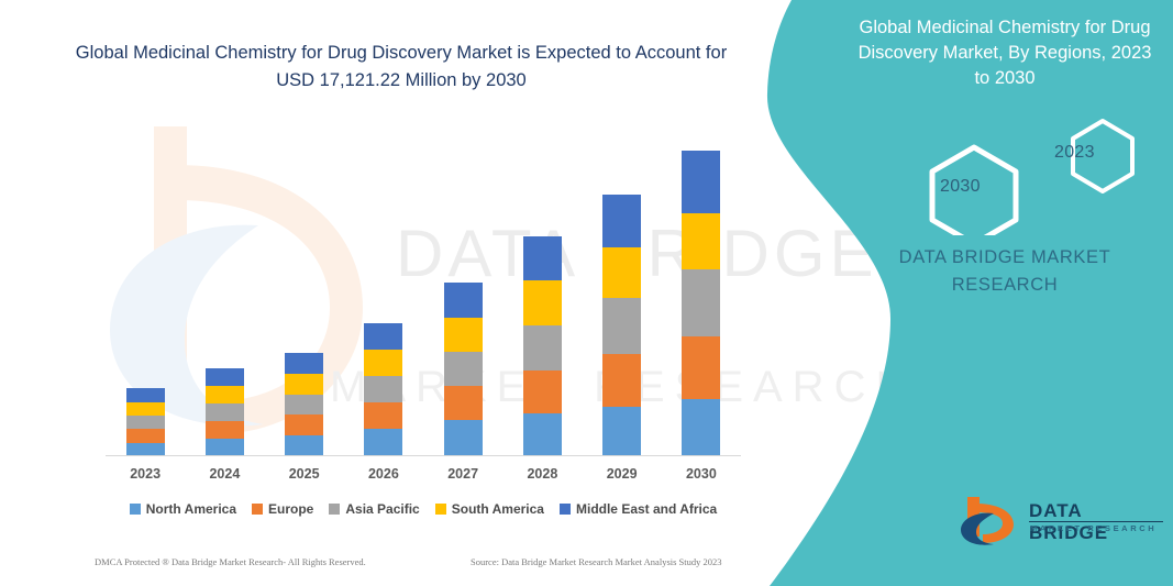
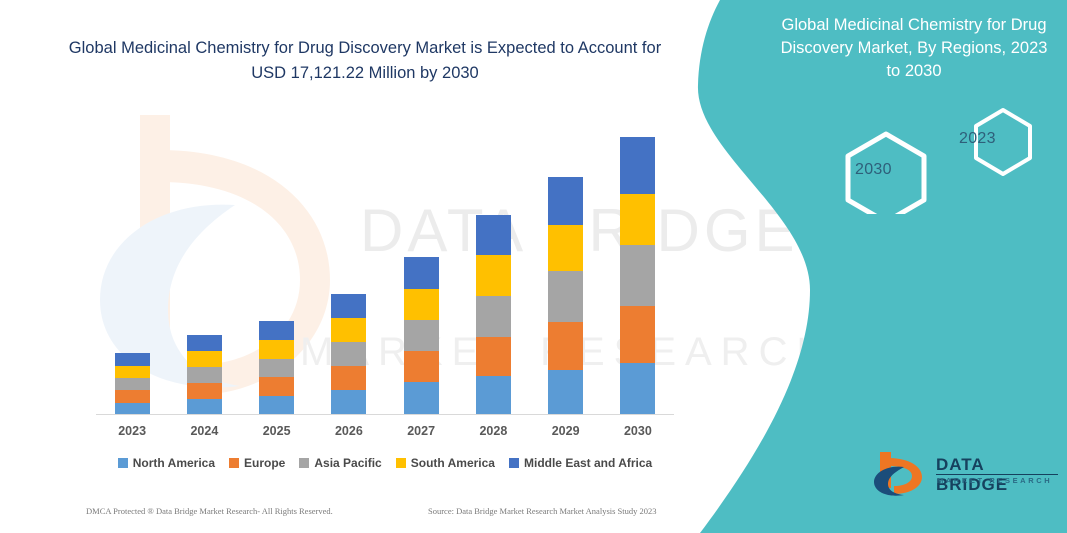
  DATRDGE
  Global Medicinal Chemistry for Drug Discovery Market is Expected to Account for USD 17,121.22 Million by 2030
  2023
  2024
  2025
  2026
  2027
  2028
  2029
  2030
  North America
  Europe
  Asia Pacific
  South America
  Middle East and Africa
  DMCA Protected ® Data Bridge Market Research- All Rights Reserved.
  Source: Data Bridge Market Research Market Analysis Study 2023
  Global Medicinal Chemistry for Drug Discovery Market, By Regions, 2023 to 2030
  2030
  2023
- DATA BRIDGE MARKET RESEARCH
  DATA BRIDGE
  MARKET RESEARCH
